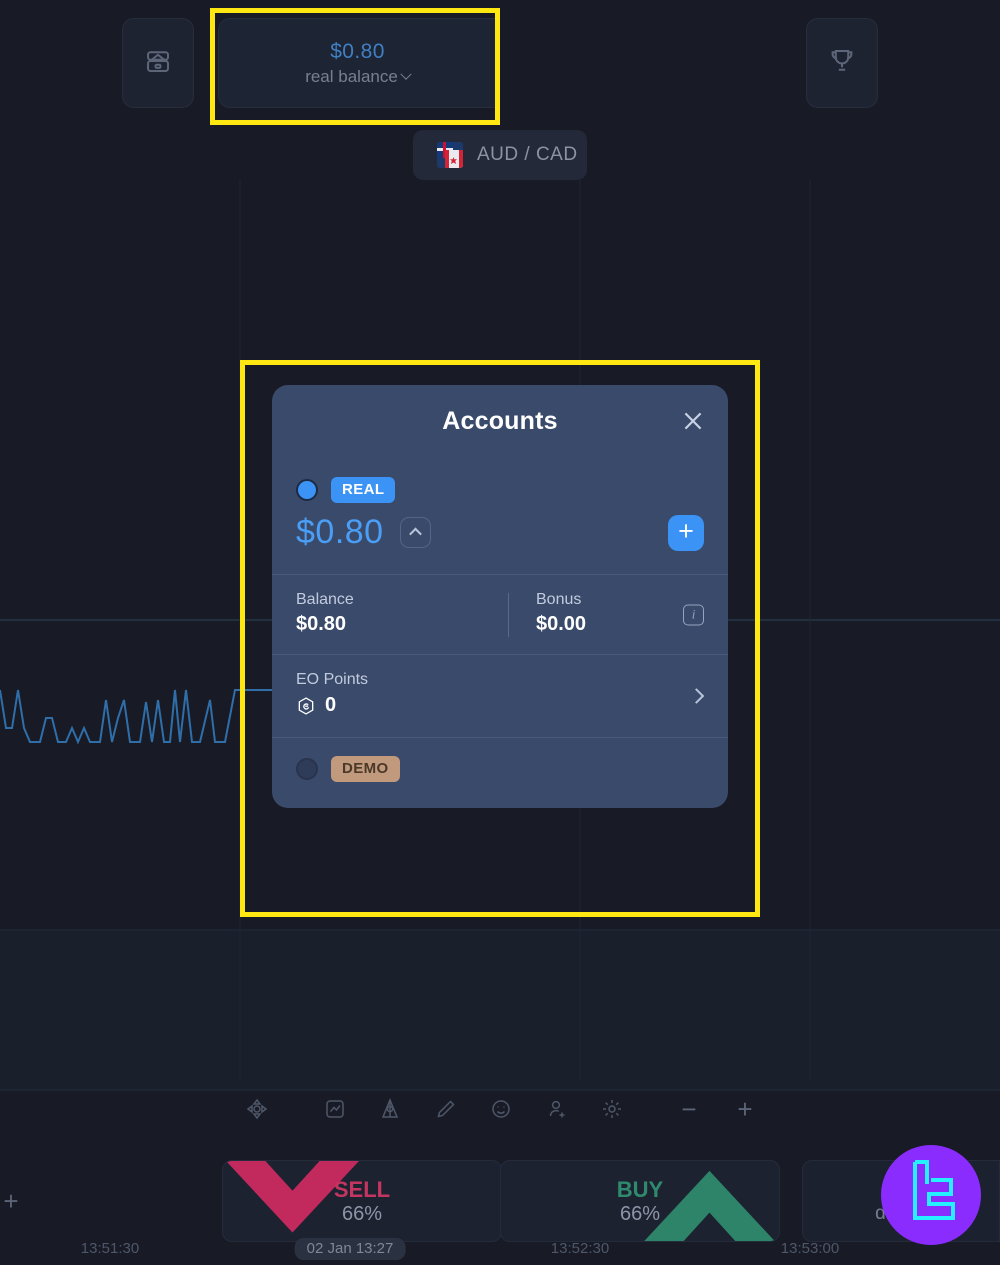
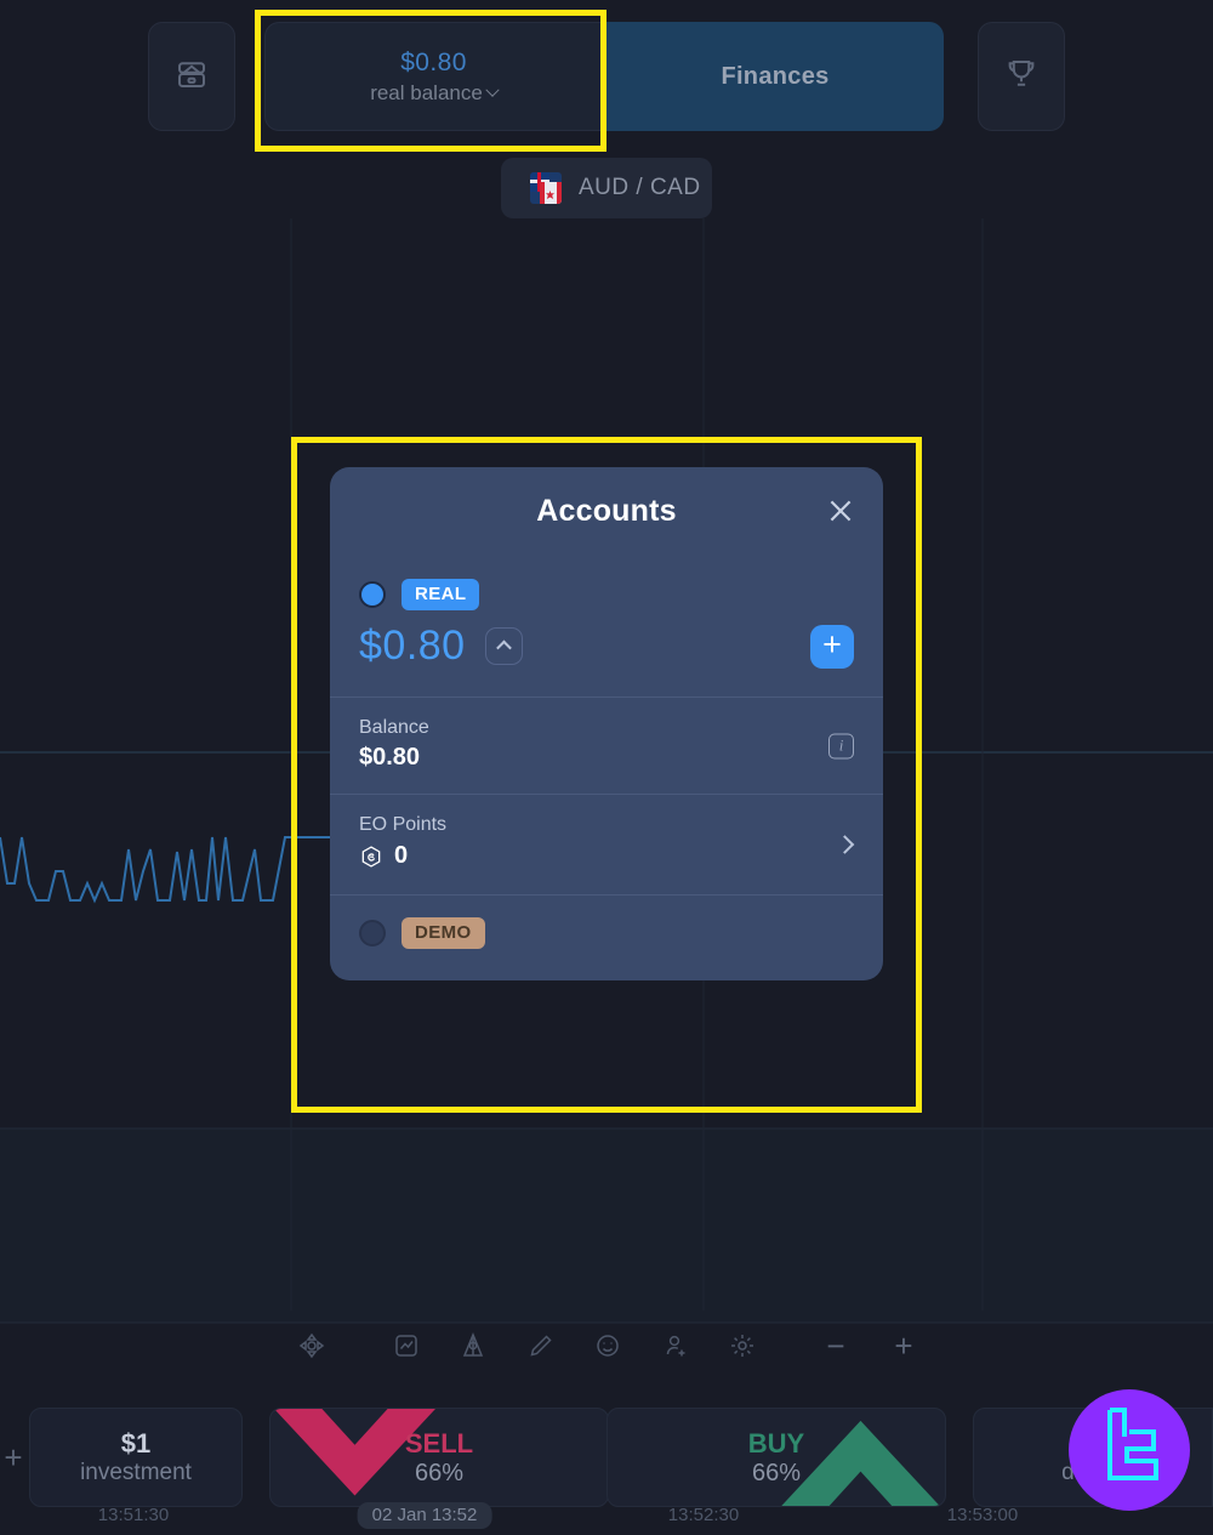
  $0.80
  real balance
+ Finances
  AUD / CAD
  Accounts
  REAL
  $0.80
  +
  Balance
  $0.80
- Bonus
- $0.00
  i
  EO Points
  0
  DEMO
  −
  +
  +
+ $1
+ investment
  SELL
  66%
  BUY
  66%
  13:51:30
- 02 Jan 13:27
+ 02 Jan 13:52
  13:52:30
  13:53:00
